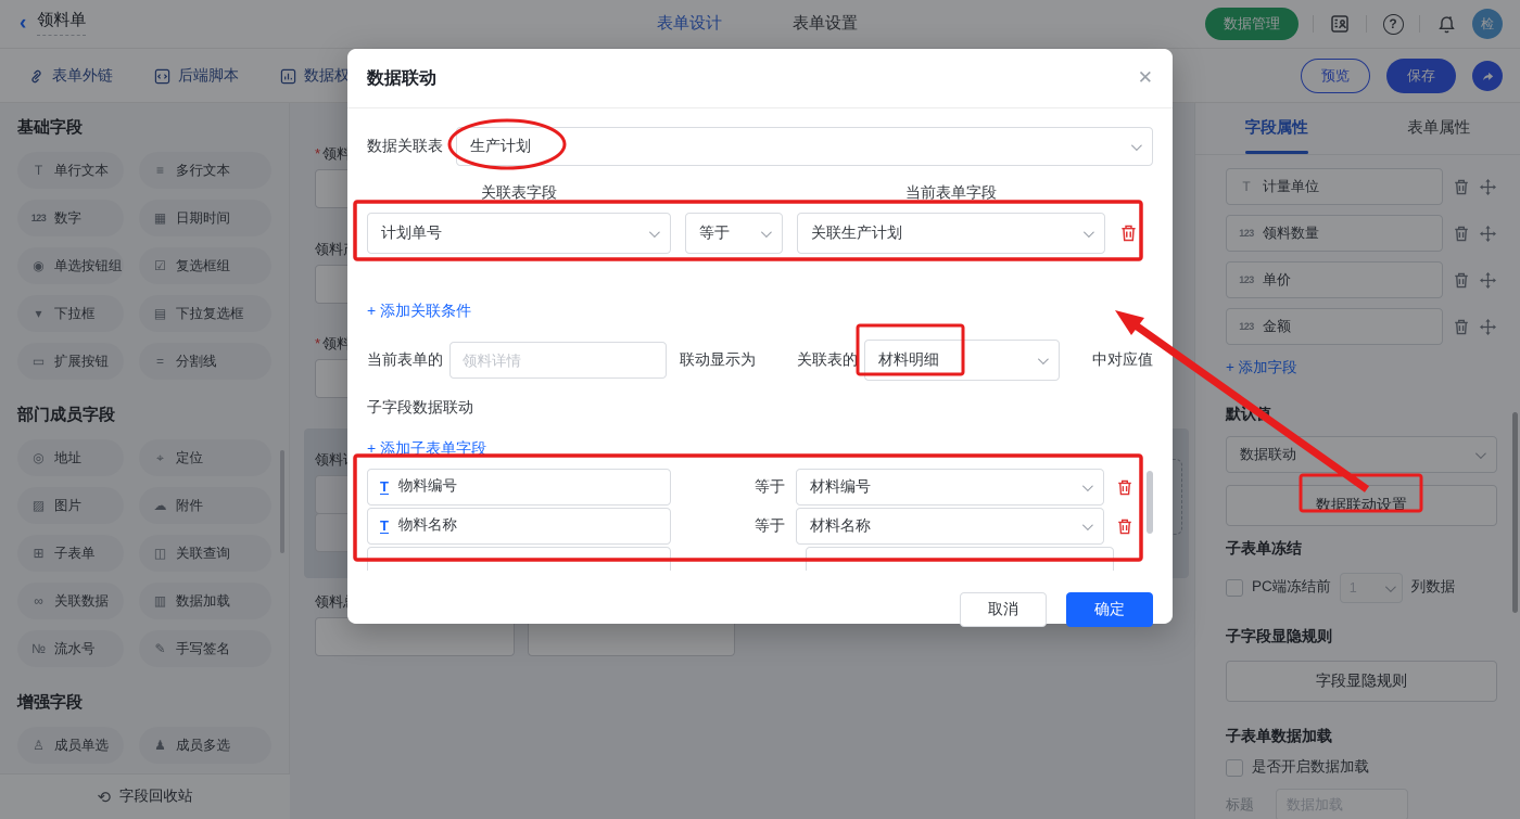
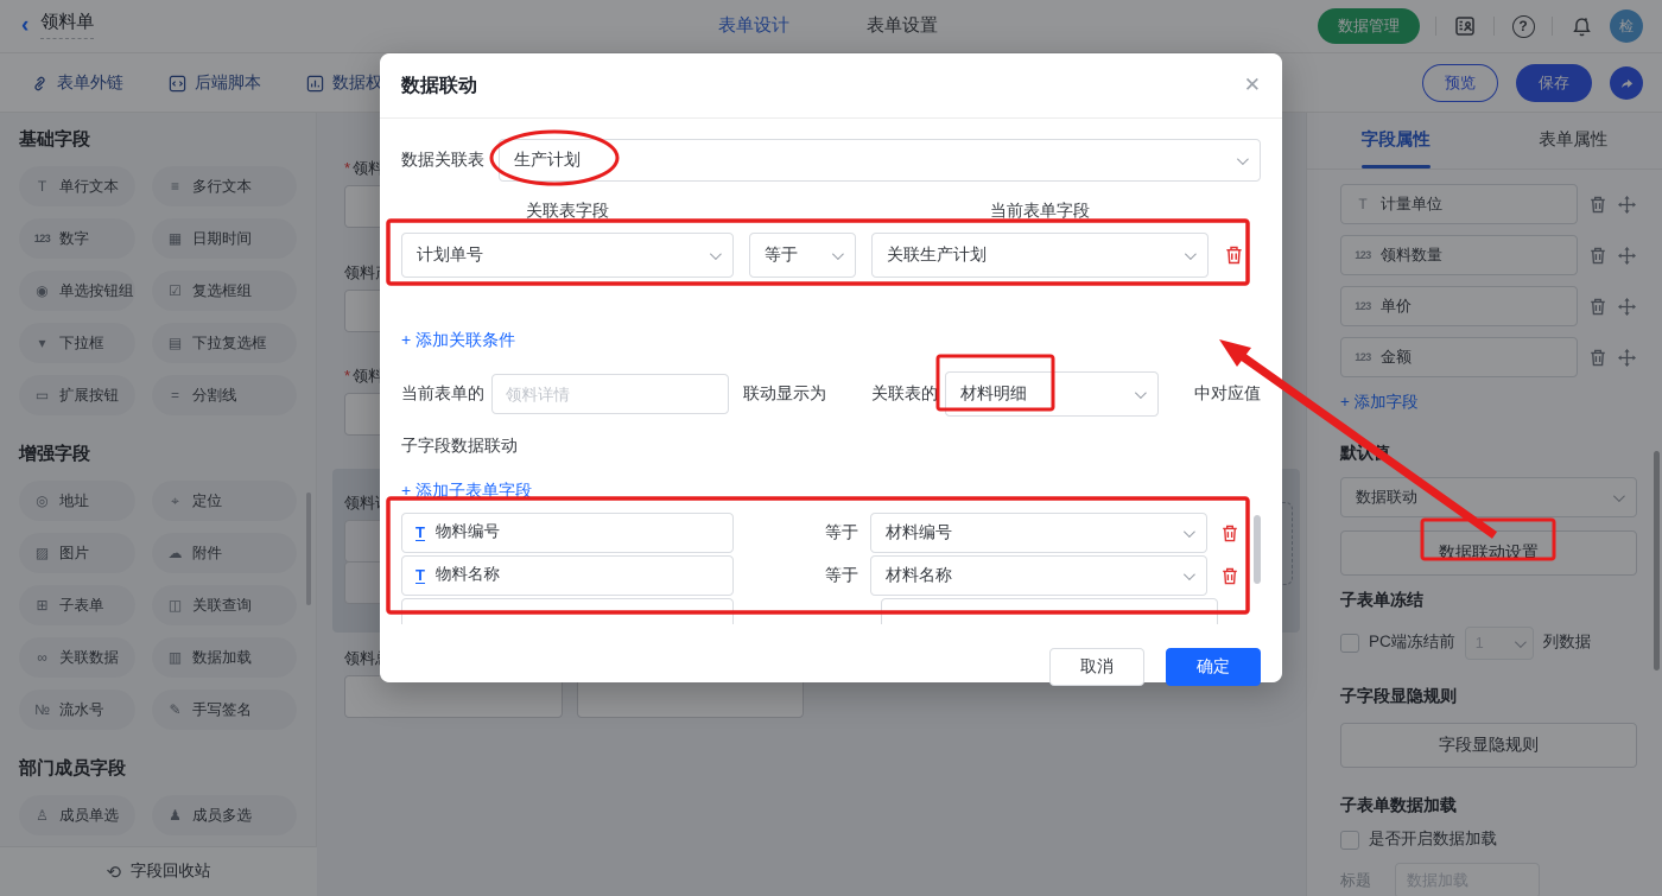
  ‹
  领料单
  表单设计
  表单设置
  数据管理
  ?
  检
  表单外链
  后端脚本
  数据权
  预览
  保存
  基础字段
  T
  单行文本
  ≡
  多行文本
  123
  数字
  ▦
  日期时间
  ◉
  单选按钮组
  ☑
  复选框组
  ▾
  下拉框
  ▤
  下拉复选框
  ▭
  扩展按钮
  =
  分割线
- 部门成员字段
+ 增强字段
  ◎
  地址
  ⌖
  定位
  ▨
  图片
  ☁
  附件
  ⊞
  子表单
  ◫
  关联查询
  ∞
  关联数据
  ▥
  数据加载
  №
  流水号
  ✎
  手写签名
- 增强字段
+ 部门成员字段
  ♙
  成员单选
  ♟
  成员多选
  ⟲
  字段回收站
  * 领料
  * 领料
  字段属性
  表单属性
  T
  计量单位
  123
  领料数量
  123
  单价
  123
  金额
  + 添加字段
  数据联动
  数据联动设置
  子表单冻结
  PC端冻结前
  1
  列数据
  子字段显隐规则
  字段显隐规则
  子表单数据加载
  是否开启数据加载
  标题
  数据加载
  数据联动
  ✕
  数据关联表
  生产计划
  关联表字段
  当前表单字段
  计划单号
  等于
  关联生产计划
  + 添加关联条件
  当前表单的
  领料详情
  联动显示为
  关联表的
  材料明细
  中对应值
  子字段数据联动
  + 添加子表单字段
  T
  物料编号
  等于
  材料编号
  T
  物料名称
  等于
  材料名称
  取消
  确定
